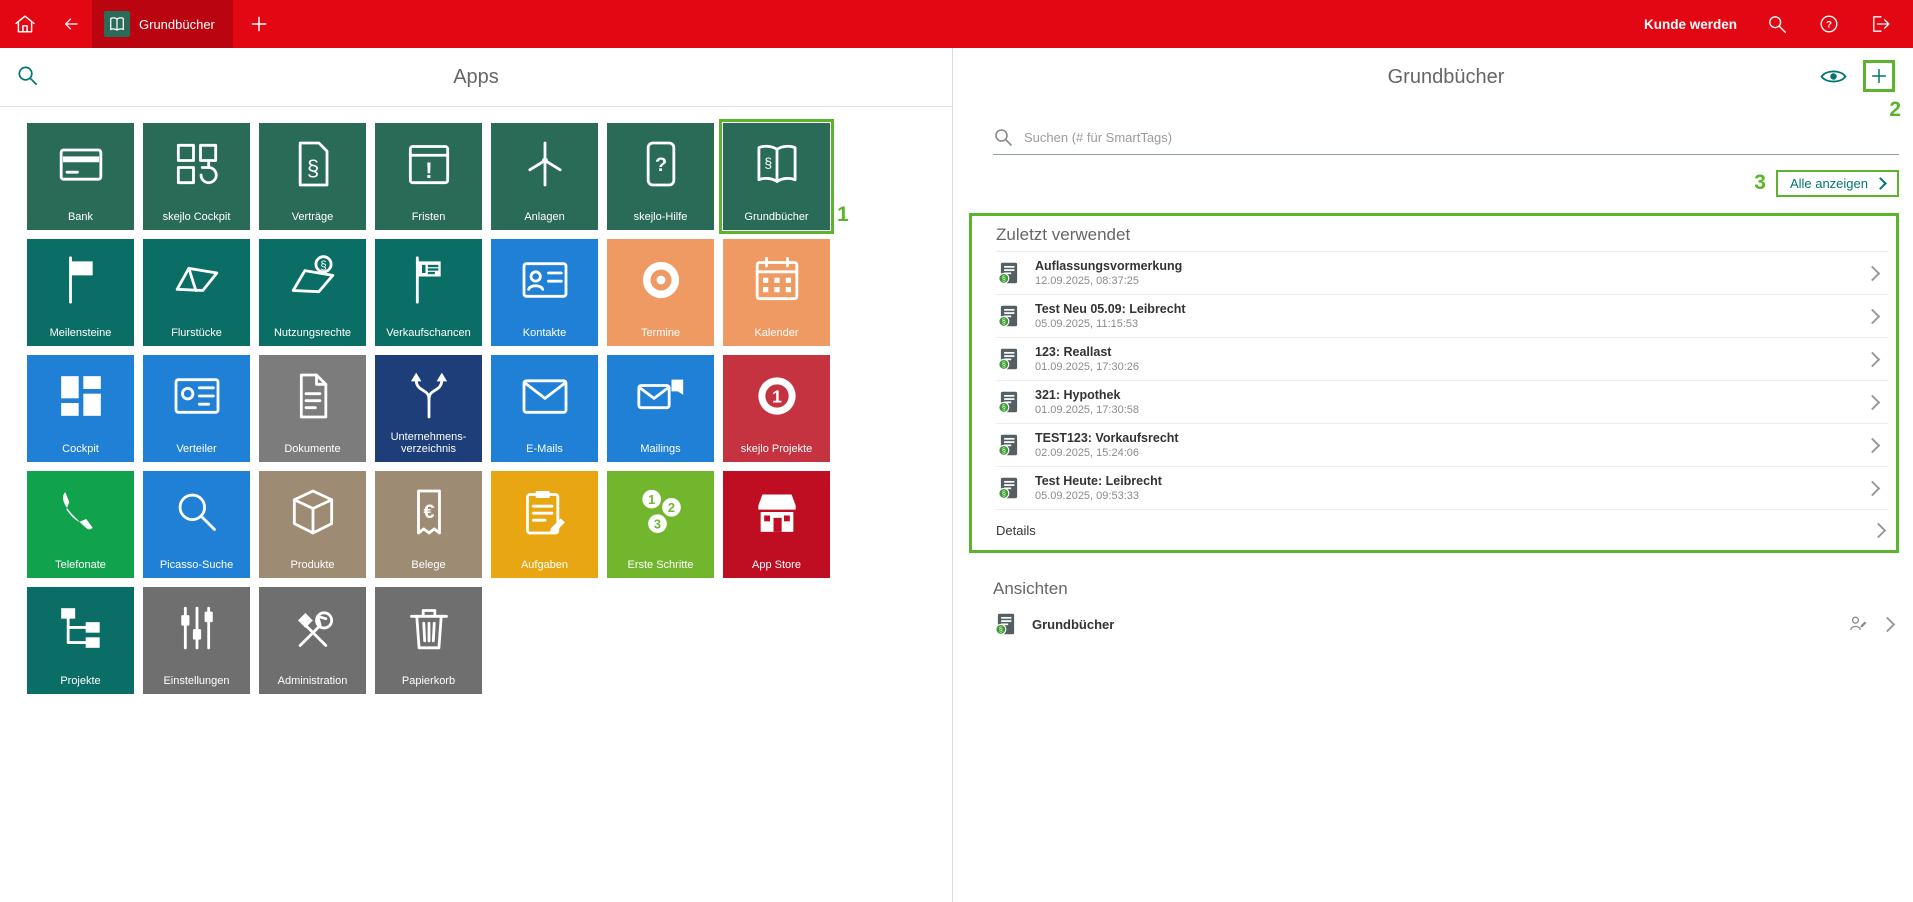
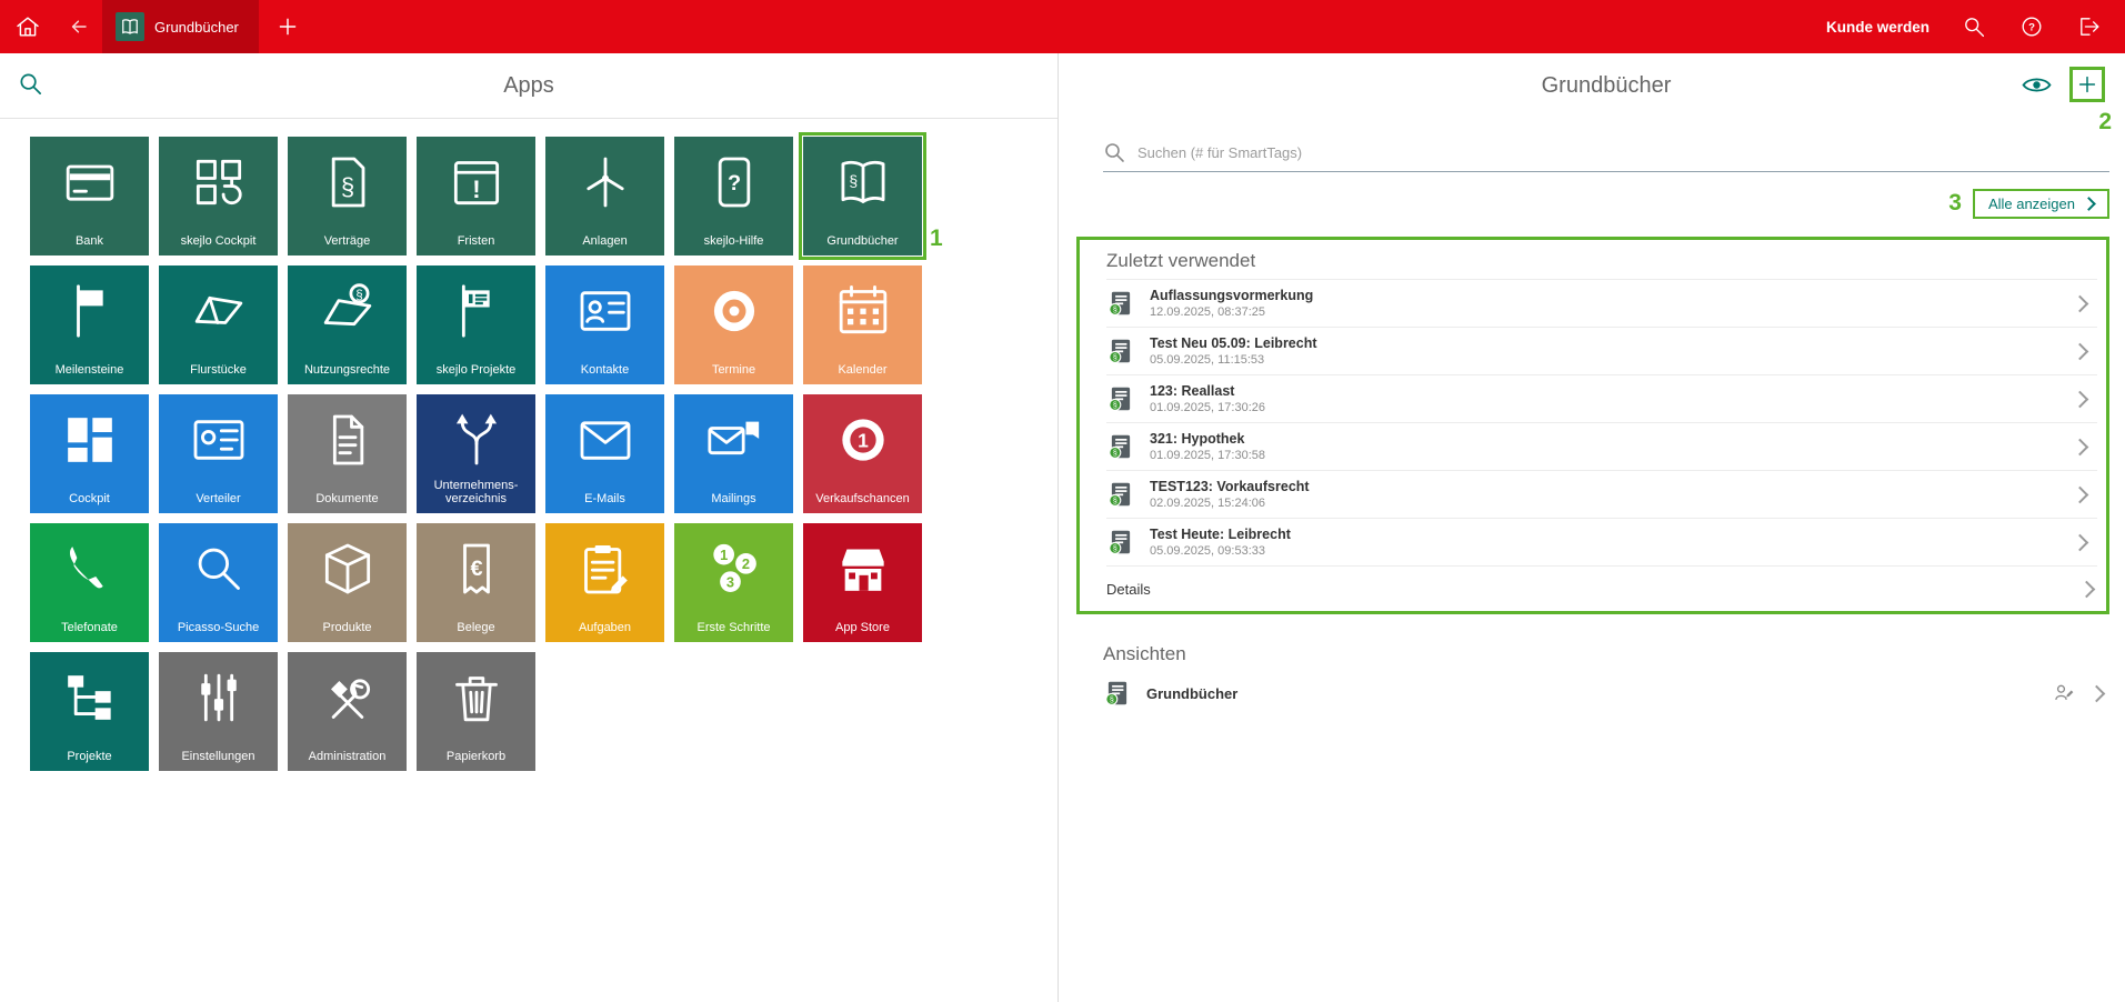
  Grundbücher
  Kunde werden
  ?
  Apps
  Bank
  skejlo Cockpit
  §
  Verträge
  !
  Fristen
  Anlagen
  ?
  skejlo-Hilfe
  §
  Grundbücher
  Meilensteine
  Flurstücke
  §
  Nutzungsrechte
- Verkaufschancen
+ skejlo Projekte
  Kontakte
  Termine
  Kalender
  Cockpit
  Verteiler
  Dokumente
  Unternehmens-verzeichnis
  E-Mails
  Mailings
  1
- skejlo Projekte
+ Verkaufschancen
  Telefonate
  Picasso-Suche
  Produkte
  €
  Belege
  Aufgaben
  1
  2
  3
  Erste Schritte
  App Store
  Projekte
  Einstellungen
  Administration
  Papierkorb
  1
  Grundbücher
  2
  Suchen (# für SmartTags)
  3
  Alle anzeigen
  Zuletzt verwendet
  Auflassungsvormerkung
  12.09.2025, 08:37:25
  Test Neu 05.09: Leibrecht
  05.09.2025, 11:15:53
  123: Reallast
  01.09.2025, 17:30:26
  321: Hypothek
  01.09.2025, 17:30:58
  TEST123: Vorkaufsrecht
  02.09.2025, 15:24:06
  Test Heute: Leibrecht
  05.09.2025, 09:53:33
  Details
  Ansichten
  Grundbücher
